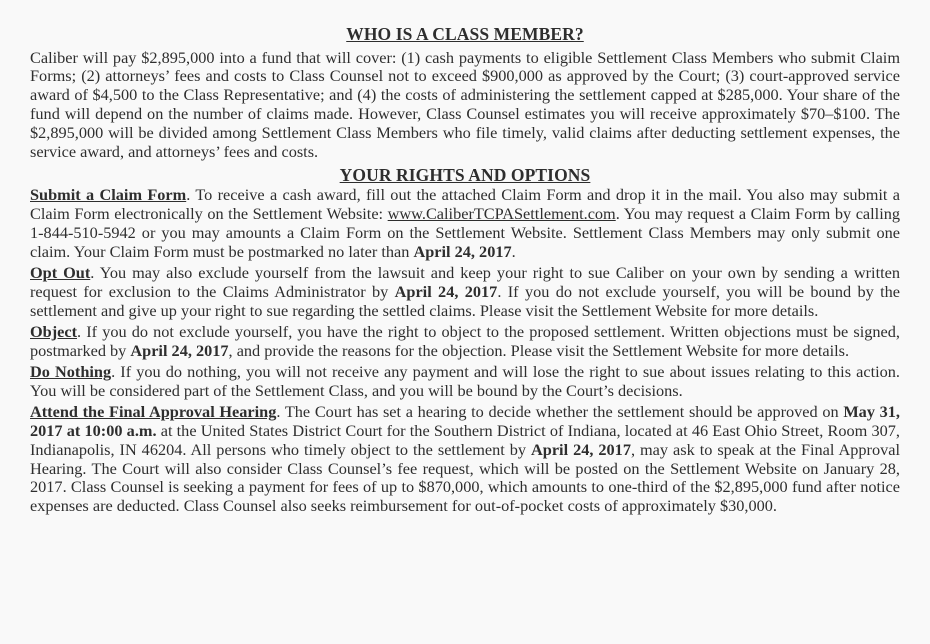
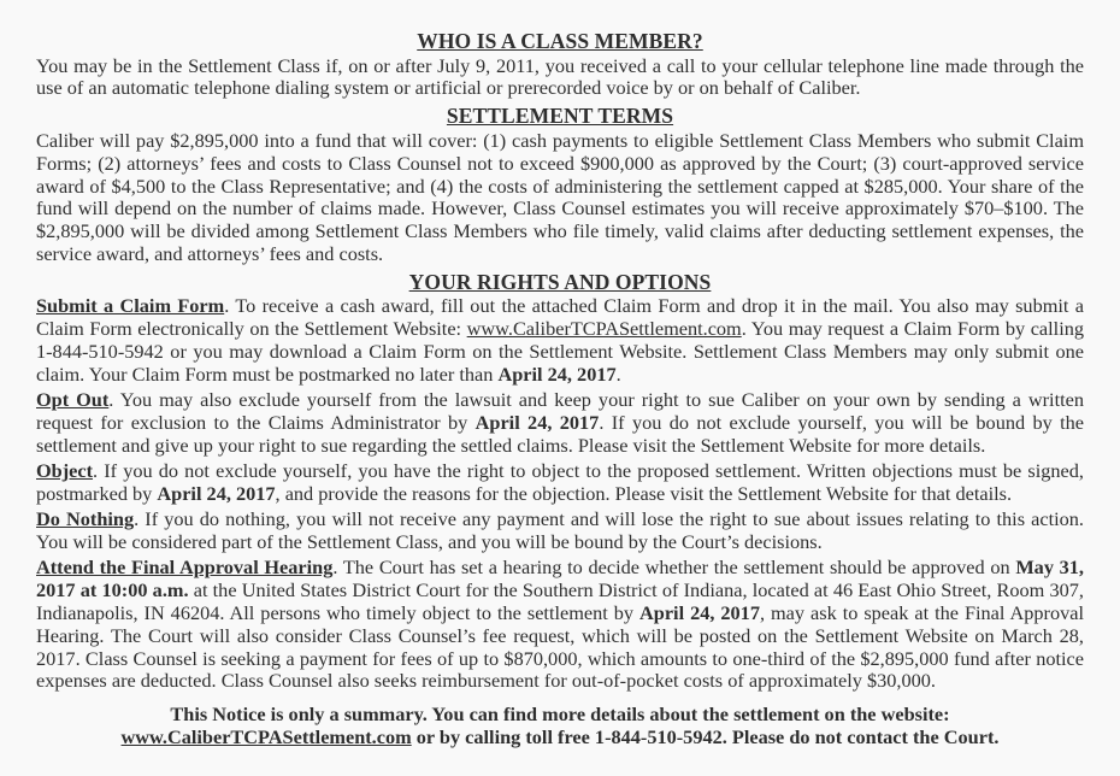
  WHO IS A CLASS MEMBER?
+ You may be in the Settlement Class if, on or after July 9, 2011, you received a call to your cellular telephone line made through the use of an automatic telephone dialing system or artificial or prerecorded voice by or on behalf of Caliber.
+ SETTLEMENT TERMS
  Caliber will pay $2,895,000 into a fund that will cover: (1) cash payments to eligible Settlement Class Members who submit Claim Forms; (2) attorneys’ fees and costs to Class Counsel not to exceed $900,000 as approved by the Court; (3) court-approved service award of $4,500 to the Class Representative; and (4) the costs of administering the settlement capped at $285,000. Your share of the fund will depend on the number of claims made. However, Class Counsel estimates you will receive approximately $70–$100. The $2,895,000 will be divided among Settlement Class Members who file timely, valid claims after deducting settlement expenses, the service award, and attorneys’ fees and costs.
  YOUR RIGHTS AND OPTIONS
- Submit a Claim Form. To receive a cash award, fill out the attached Claim Form and drop it in the mail. You also may submit a Claim Form electronically on the Settlement Website: www.CaliberTCPASettlement.com. You may request a Claim Form by calling 1-844-510-5942 or you may amounts a Claim Form on the Settlement Website. Settlement Class Members may only submit one claim. Your Claim Form must be postmarked no later than April 24, 2017.
+ Submit a Claim Form. To receive a cash award, fill out the attached Claim Form and drop it in the mail. You also may submit a Claim Form electronically on the Settlement Website: www.CaliberTCPASettlement.com. You may request a Claim Form by calling 1-844-510-5942 or you may download a Claim Form on the Settlement Website. Settlement Class Members may only submit one claim. Your Claim Form must be postmarked no later than April 24, 2017.
  Opt Out. You may also exclude yourself from the lawsuit and keep your right to sue Caliber on your own by sending a written request for exclusion to the Claims Administrator by April 24, 2017. If you do not exclude yourself, you will be bound by the settlement and give up your right to sue regarding the settled claims. Please visit the Settlement Website for more details.
- Object. If you do not exclude yourself, you have the right to object to the proposed settlement. Written objections must be signed, postmarked by April 24, 2017, and provide the reasons for the objection. Please visit the Settlement Website for more details.
+ Object. If you do not exclude yourself, you have the right to object to the proposed settlement. Written objections must be signed, postmarked by April 24, 2017, and provide the reasons for the objection. Please visit the Settlement Website for that details.
  Do Nothing. If you do nothing, you will not receive any payment and will lose the right to sue about issues relating to this action. You will be considered part of the Settlement Class, and you will be bound by the Court’s decisions.
- Attend the Final Approval Hearing. The Court has set a hearing to decide whether the settlement should be approved on May 31, 2017 at 10:00 a.m. at the United States District Court for the Southern District of Indiana, located at 46 East Ohio Street, Room 307, Indianapolis, IN 46204. All persons who timely object to the settlement by April 24, 2017, may ask to speak at the Final Approval Hearing. The Court will also consider Class Counsel’s fee request, which will be posted on the Settlement Website on January 28, 2017. Class Counsel is seeking a payment for fees of up to $870,000, which amounts to one-third of the $2,895,000 fund after notice expenses are deducted. Class Counsel also seeks reimbursement for out-of-pocket costs of approximately $30,000.
+ Attend the Final Approval Hearing. The Court has set a hearing to decide whether the settlement should be approved on May 31, 2017 at 10:00 a.m. at the United States District Court for the Southern District of Indiana, located at 46 East Ohio Street, Room 307, Indianapolis, IN 46204. All persons who timely object to the settlement by April 24, 2017, may ask to speak at the Final Approval Hearing. The Court will also consider Class Counsel’s fee request, which will be posted on the Settlement Website on March 28, 2017. Class Counsel is seeking a payment for fees of up to $870,000, which amounts to one-third of the $2,895,000 fund after notice expenses are deducted. Class Counsel also seeks reimbursement for out-of-pocket costs of approximately $30,000.
+ This Notice is only a summary. You can find more details about the settlement on the website: www.CaliberTCPASettlement.com or by calling toll free 1-844-510-5942. Please do not contact the Court.
